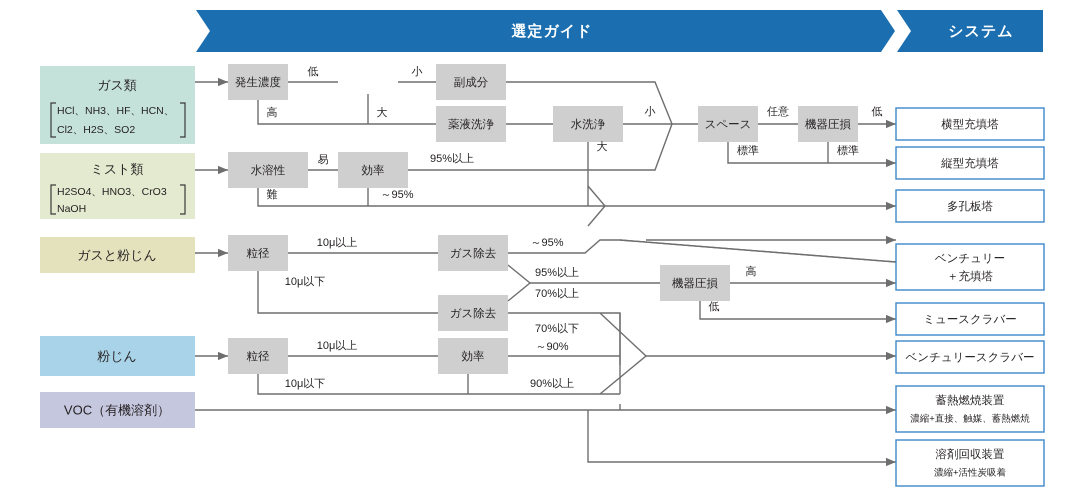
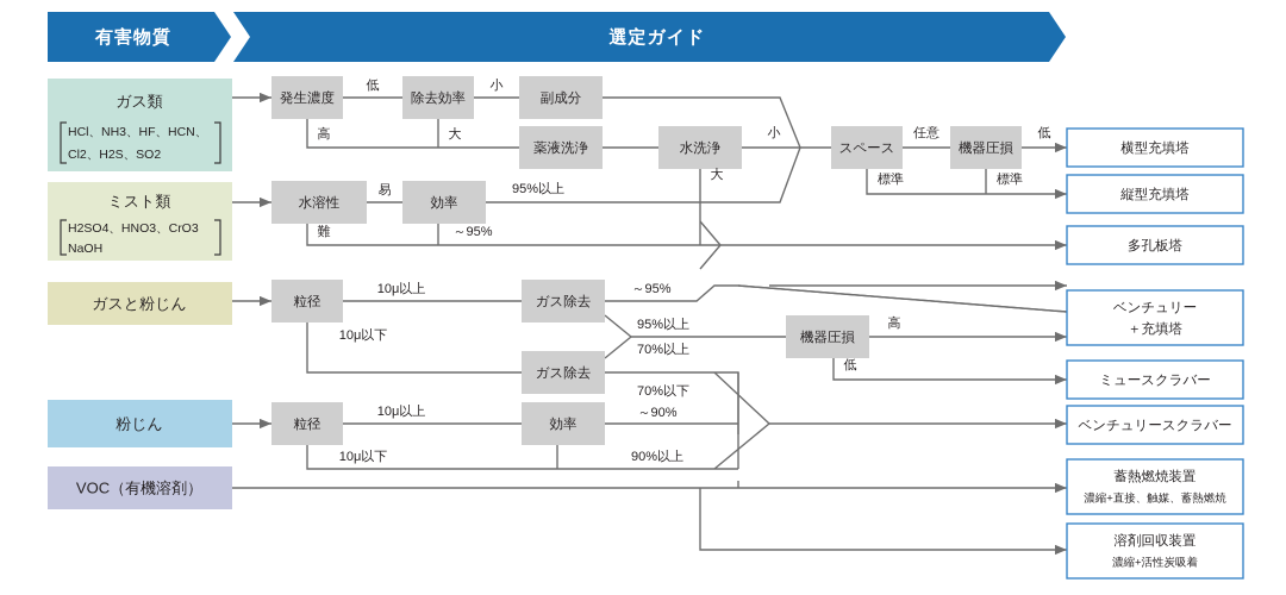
+ 有害物質
  選定ガイド
- システム
  ガス類
  HCl、NH3、HF、HCN、
  Cl2、H2S、SO2
  ミスト類
  H2SO4、HNO3、CrO3
  NaOH
  ガスと粉じん
  粉じん
  VOC（有機溶剤）
  発生濃度
+ 除去効率
  副成分
  薬液洗浄
  水洗浄
  スペース
  機器圧損
  水溶性
  効率
  粒径
  ガス除去
  ガス除去
  粒径
  効率
  機器圧損
  低
  高
  小
  大
  小
  大
  任意
  標準
  低
  標準
  易
  難
  95%以上
  ～95%
  10μ以上
  10μ以下
  ～95%
  95%以上
  70%以上
  70%以下
  ～90%
  10μ以上
  10μ以下
  90%以上
  高
  低
  横型充填塔
  縦型充填塔
  多孔板塔
  ベンチュリー
  ＋充填塔
  ミュースクラバー
  ベンチュリースクラバー
  蓄熱燃焼装置
  濃縮+直接、触媒、蓄熱燃焼
  溶剤回収装置
  濃縮+活性炭吸着
